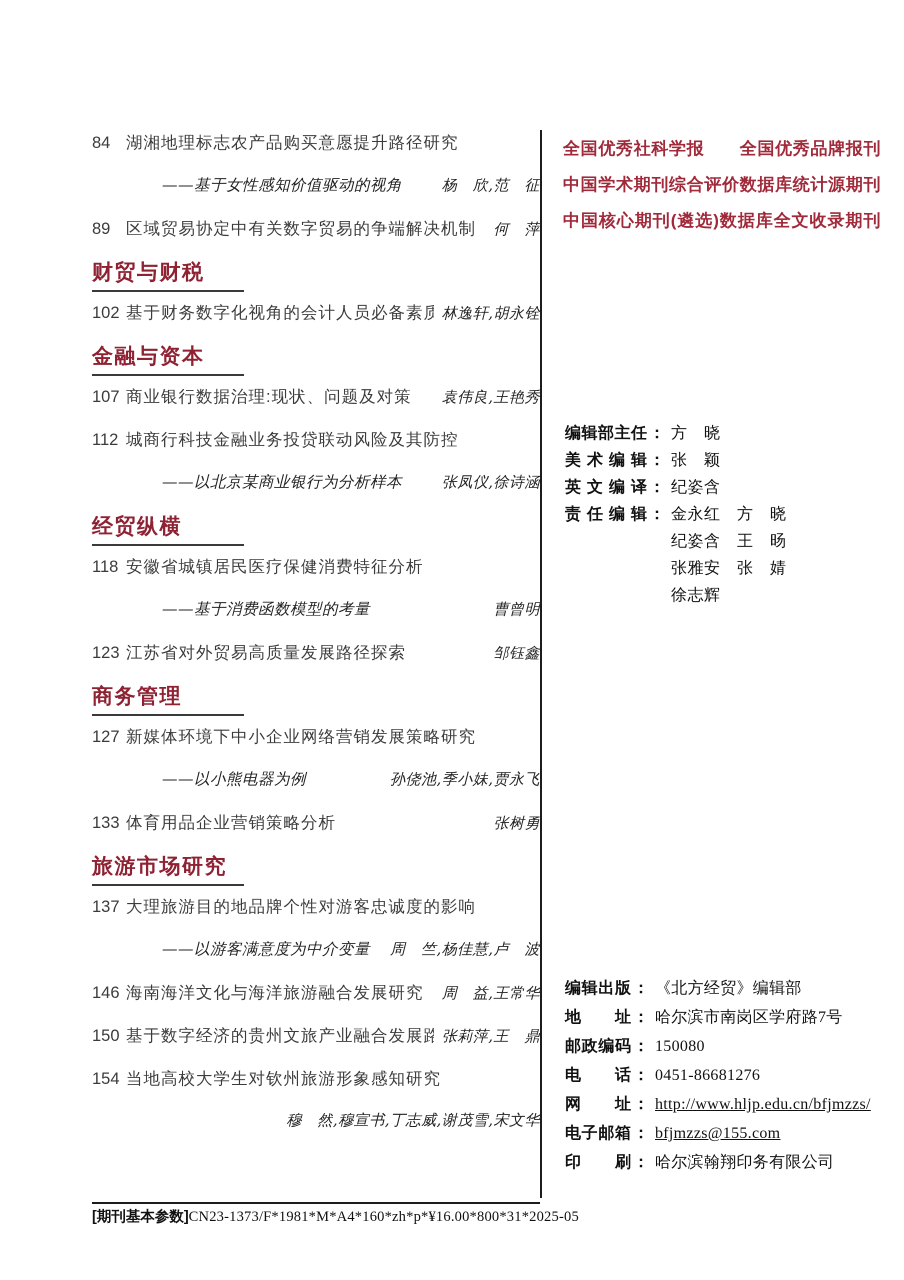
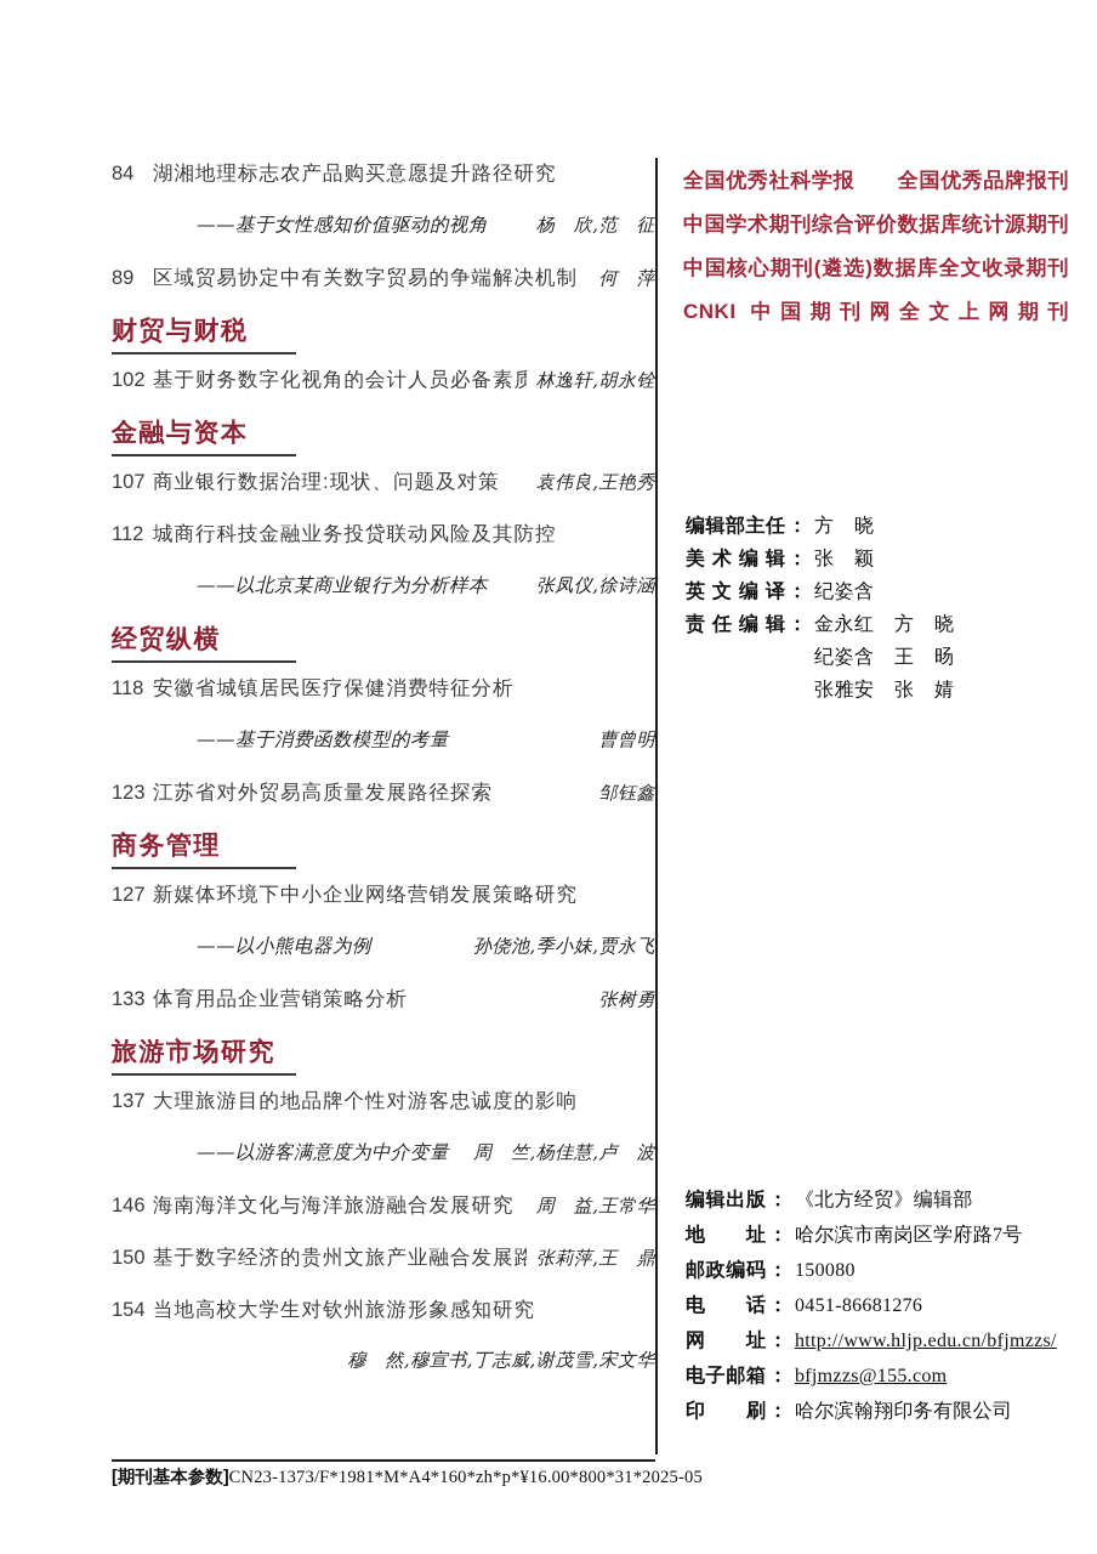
  84
  湖湘地理标志农产品购买意愿提升路径研究
  ——基于女性感知价值驱动的视角
  杨 欣,范 征
  89
  区域贸易协定中有关数字贸易的争端解决机制
  何 萍
  财贸与财税
  102
  基于财务数字化视角的会计人员必备素质
  林逸轩,胡永铨
  金融与资本
  107
  商业银行数据治理:现状、问题及对策
  袁伟良,王艳秀
  112
  城商行科技金融业务投贷联动风险及其防控
  ——以北京某商业银行为分析样本
  张凤仪,徐诗涵
  经贸纵横
  118
  安徽省城镇居民医疗保健消费特征分析
  ——基于消费函数模型的考量
  曹曾明
  123
  江苏省对外贸易高质量发展路径探索
  邹钰鑫
  商务管理
  127
  新媒体环境下中小企业网络营销发展策略研究
  ——以小熊电器为例
  孙侥池,季小妹,贾永飞
  133
  体育用品企业营销策略分析
  张树勇
  旅游市场研究
  137
  大理旅游目的地品牌个性对游客忠诚度的影响
  ——以游客满意度为中介变量
  周 竺,杨佳慧,卢 波
  146
  海南海洋文化与海洋旅游融合发展研究
  周 益,王常华
  150
  基于数字经济的贵州文旅产业融合发展路
  张莉萍,王 鼎
  154
  当地高校大学生对钦州旅游形象感知研究
  穆 然,穆宣书,丁志威,谢茂雪,宋文华
  [期刊基本参数]CN23-1373/F*1981*M*A4*160*zh*p*¥16.00*800*31*2025-05
  全国优秀社科学报 全国优秀品牌报刊
  中国学术期刊综合评价数据库统计源期刊
  中国核心期刊(遴选)数据库全文收录期刊
+ CNKI 中国期刊网全文上网期刊
  编辑部主任
  ：
  方 晓
  美术编辑
  ：
  张 颖
  英文编译
  ：
  纪姿含
  责任编辑
  ：
  金永红 方 晓
  纪姿含 王 旸
  张雅安 张 婧
- 徐志辉
  编辑出版
  ：
  《北方经贸》编辑部
  地址
  ：
  哈尔滨市南岗区学府路7号
  邮政编码
  ：
  150080
  电话
  ：
  0451-86681276
  网址
  ：
  http://www.hljp.edu.cn/bfjmzzs/
  电子邮箱
  ：
  bfjmzzs@155.com
  印刷
  ：
  哈尔滨翰翔印务有限公司
